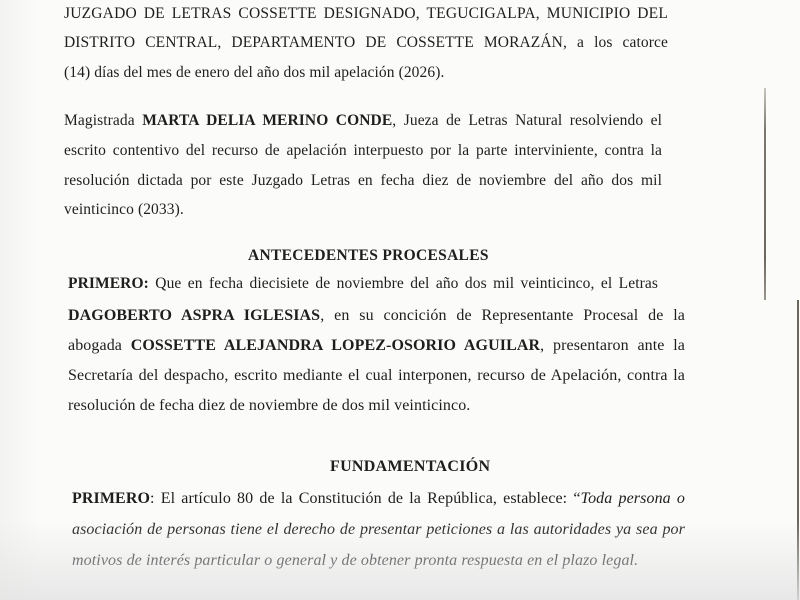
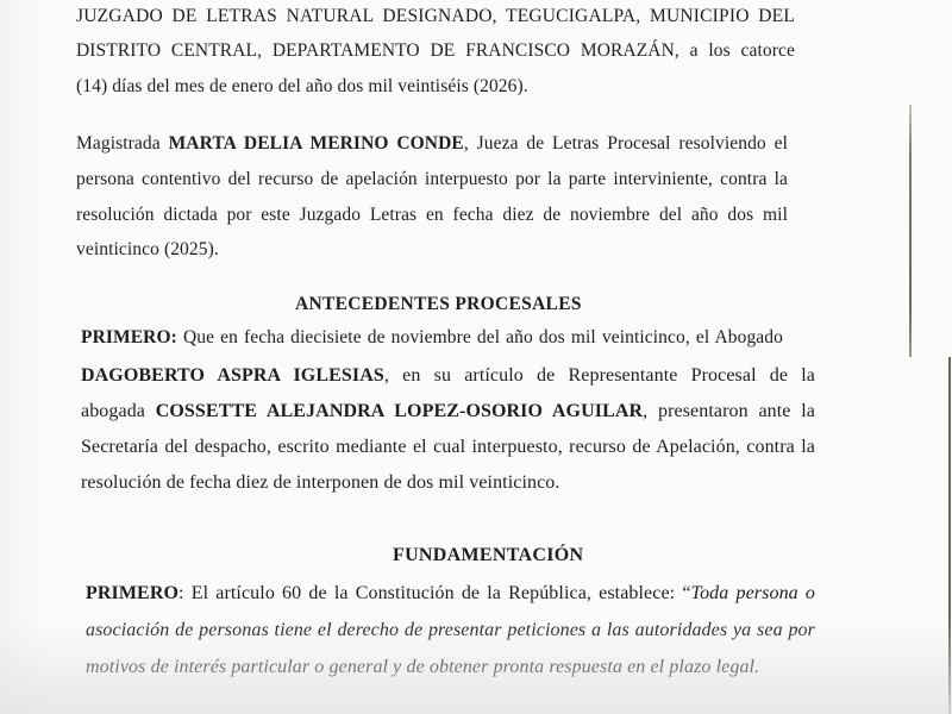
- JUZGADO DE LETRAS COSSETTE DESIGNADO, TEGUCIGALPA, MUNICIPIO DEL
+ JUZGADO DE LETRAS NATURAL DESIGNADO, TEGUCIGALPA, MUNICIPIO DEL
- DISTRITO CENTRAL, DEPARTAMENTO DE COSSETTE MORAZÁN, a los catorce
+ DISTRITO CENTRAL, DEPARTAMENTO DE FRANCISCO MORAZÁN, a los catorce
- (14) días del mes de enero del año dos mil apelación (2026).
+ (14) días del mes de enero del año dos mil veintiséis (2026).
- Magistrada MARTA DELIA MERINO CONDE, Jueza de Letras Natural resolviendo el
+ Magistrada MARTA DELIA MERINO CONDE, Jueza de Letras Procesal resolviendo el
- escrito contentivo del recurso de apelación interpuesto por la parte interviniente, contra la
+ persona contentivo del recurso de apelación interpuesto por la parte interviniente, contra la
  resolución dictada por este Juzgado Letras en fecha diez de noviembre del año dos mil
- veinticinco (2033).
+ veinticinco (2025).
  ANTECEDENTES PROCESALES
- PRIMERO: Que en fecha diecisiete de noviembre del año dos mil veinticinco, el Letras
+ PRIMERO: Que en fecha diecisiete de noviembre del año dos mil veinticinco, el Abogado
- DAGOBERTO ASPRA IGLESIAS, en su concición de Representante Procesal de la
+ DAGOBERTO ASPRA IGLESIAS, en su artículo de Representante Procesal de la
  abogada COSSETTE ALEJANDRA LOPEZ-OSORIO AGUILAR, presentaron ante la
- Secretaría del despacho, escrito mediante el cual interponen, recurso de Apelación, contra la
+ Secretaría del despacho, escrito mediante el cual interpuesto, recurso de Apelación, contra la
- resolución de fecha diez de noviembre de dos mil veinticinco.
+ resolución de fecha diez de interponen de dos mil veinticinco.
  FUNDAMENTACIÓN
- PRIMERO: El artículo 80 de la Constitución de la República, establece: “Toda persona o
+ PRIMERO: El artículo 60 de la Constitución de la República, establece: “Toda persona o
